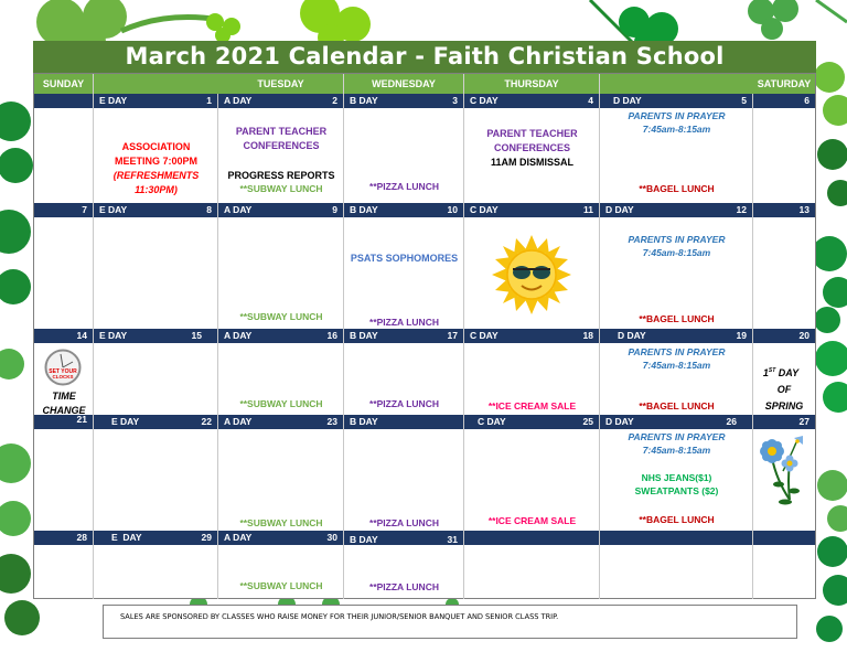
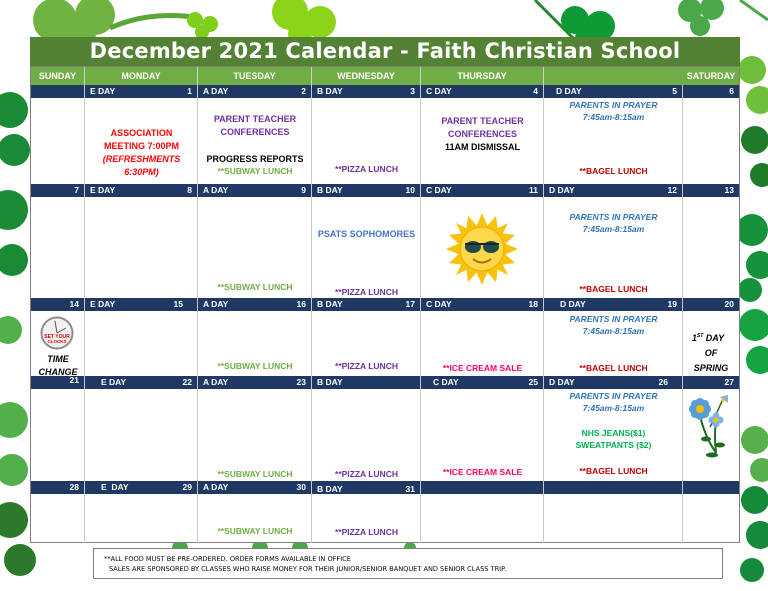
- March 2021 Calendar - Faith Christian School
+ December 2021 Calendar - Faith Christian School
  SUNDAY
+ MONDAY
  TUESDAY
  WEDNESDAY
  THURSDAY
  SATURDAY
  E DAY
  1
  A DAY
  2
  B DAY
  3
  C DAY
  4
  D DAY
  5
  6
  ASSOCIATION
  MEETING 7:00PM
  (REFRESHMENTS
- 11:30PM)
+ 6:30PM)
  PARENT TEACHER
  CONFERENCES
  PROGRESS REPORTS
  **SUBWAY LUNCH
  **PIZZA LUNCH
  PARENT TEACHER
  CONFERENCES
  11AM DISMISSAL
  PARENTS IN PRAYER
  7:45am-8:15am
  **BAGEL LUNCH
  7
  E DAY
  8
  A DAY
  9
  B DAY
  10
  C DAY
  11
  D DAY
  12
  13
  **SUBWAY LUNCH
  PSATS SOPHOMORES
  **PIZZA LUNCH
  PARENTS IN PRAYER
  7:45am-8:15am
  **BAGEL LUNCH
  14
  E DAY
  15
  A DAY
  16
  B DAY
  17
  C DAY
  18
  D DAY
  19
  20
  TIME
  CHANGE
  **SUBWAY LUNCH
  **PIZZA LUNCH
  **ICE CREAM SALE
  PARENTS IN PRAYER
  7:45am-8:15am
  **BAGEL LUNCH
  OF
  SPRING
  21
  E DAY
  22
  A DAY
  23
  B DAY
  C DAY
  25
  D DAY
  26
  27
  **SUBWAY LUNCH
  **PIZZA LUNCH
  **ICE CREAM SALE
  PARENTS IN PRAYER
  7:45am-8:15am
  NHS JEANS($1)
  SWEATPANTS ($2)
  **BAGEL LUNCH
  28
  E DAY
  29
  A DAY
  30
  B DAY
  31
  **SUBWAY LUNCH
  **PIZZA LUNCH
+ **ALL FOOD MUST BE PRE-ORDERED. ORDER FORMS AVAILABLE IN OFFICE
  SALES ARE SPONSORED BY CLASSES WHO RAISE MONEY FOR THEIR JUNIOR/SENIOR BANQUET AND SENIOR CLASS TRIP.
